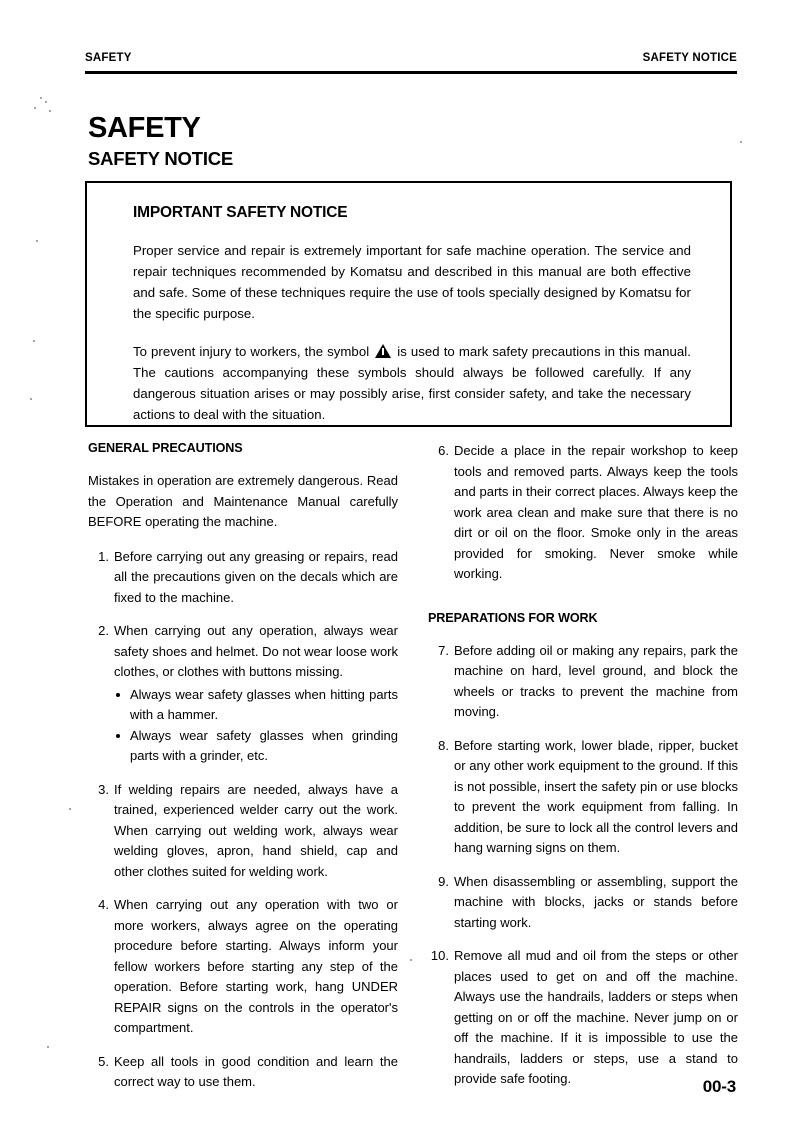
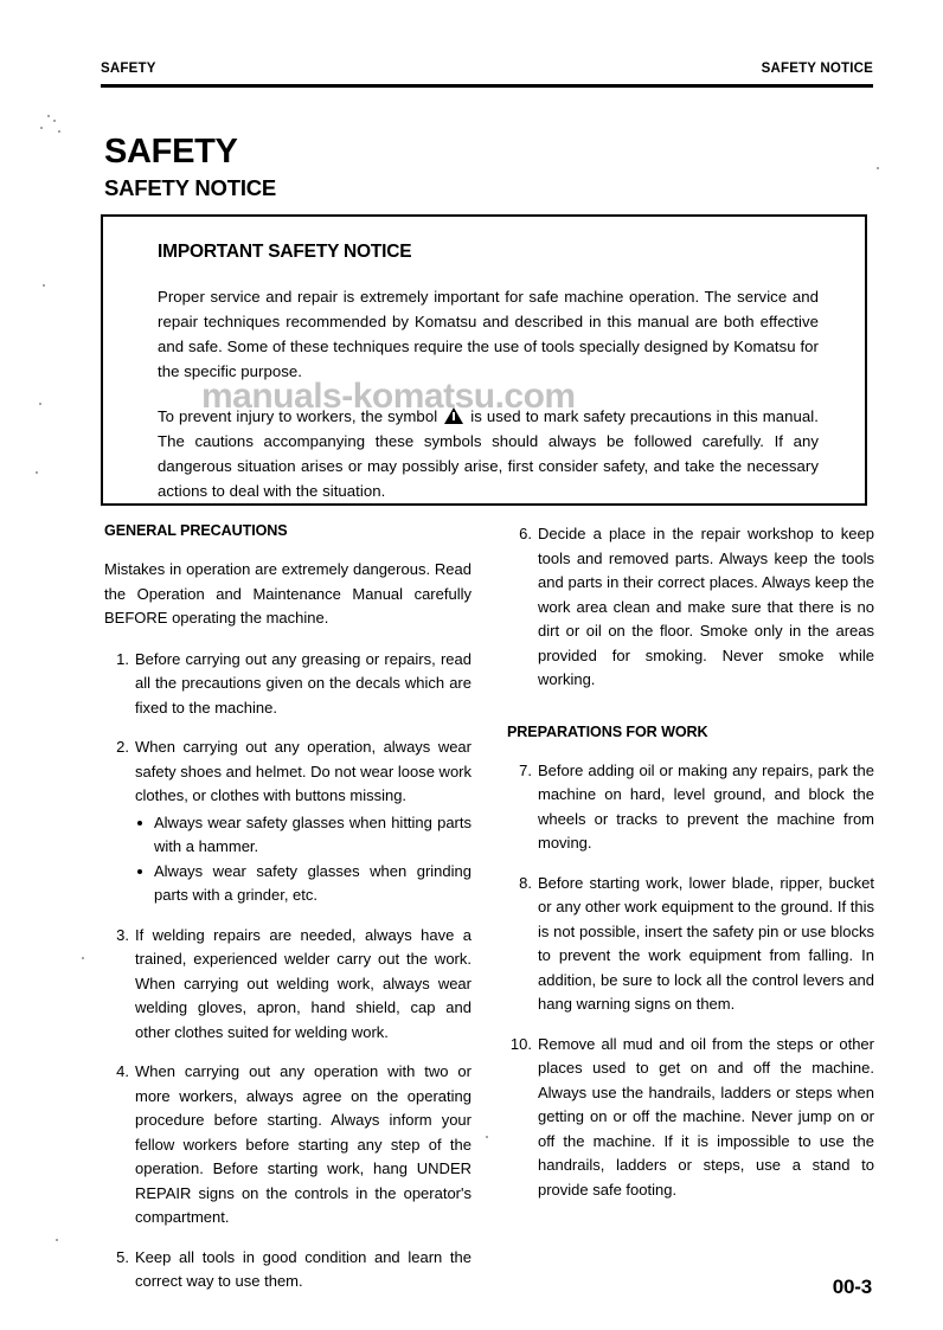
  SAFETY
  SAFETY NOTICE
  SAFETY
  SAFETY NOTICE
  IMPORTANT SAFETY NOTICE
  Proper service and repair is extremely important for safe machine operation. The service and repair techniques recommended by Komatsu and described in this manual are both effective and safe. Some of these techniques require the use of tools specially designed by Komatsu for the specific purpose.
  To prevent injury to workers, the symbol is used to mark safety precautions in this manual. The cautions accompanying these symbols should always be followed carefully. If any dangerous situation arises or may possibly arise, first consider safety, and take the necessary actions to deal with the situation.
+ manuals-komatsu.com
  GENERAL PRECAUTIONS
  Mistakes in operation are extremely dangerous. Read the Operation and Maintenance Manual carefully BEFORE operating the machine.
  1.
  Before carrying out any greasing or repairs, read all the precautions given on the decals which are fixed to the machine.
  2.
  When carrying out any operation, always wear safety shoes and helmet. Do not wear loose work clothes, or clothes with buttons missing.
  Always wear safety glasses when hitting parts with a hammer.
  Always wear safety glasses when grinding parts with a grinder, etc.
  3.
  If welding repairs are needed, always have a trained, experienced welder carry out the work. When carrying out welding work, always wear welding gloves, apron, hand shield, cap and other clothes suited for welding work.
  4.
  When carrying out any operation with two or more workers, always agree on the operating procedure before starting. Always inform your fellow workers before starting any step of the operation. Before starting work, hang UNDER REPAIR signs on the controls in the operator's compartment.
  5.
  Keep all tools in good condition and learn the correct way to use them.
  6.
  Decide a place in the repair workshop to keep tools and removed parts. Always keep the tools and parts in their correct places. Always keep the work area clean and make sure that there is no dirt or oil on the floor. Smoke only in the areas provided for smoking. Never smoke while working.
  PREPARATIONS FOR WORK
  7.
  Before adding oil or making any repairs, park the machine on hard, level ground, and block the wheels or tracks to prevent the machine from moving.
  8.
  Before starting work, lower blade, ripper, bucket or any other work equipment to the ground. If this is not possible, insert the safety pin or use blocks to prevent the work equipment from falling. In addition, be sure to lock all the control levers and hang warning signs on them.
- 9.
- When disassembling or assembling, support the machine with blocks, jacks or stands before starting work.
  10.
  Remove all mud and oil from the steps or other places used to get on and off the machine. Always use the handrails, ladders or steps when getting on or off the machine. Never jump on or off the machine. If it is impossible to use the handrails, ladders or steps, use a stand to provide safe footing.
  00-3
